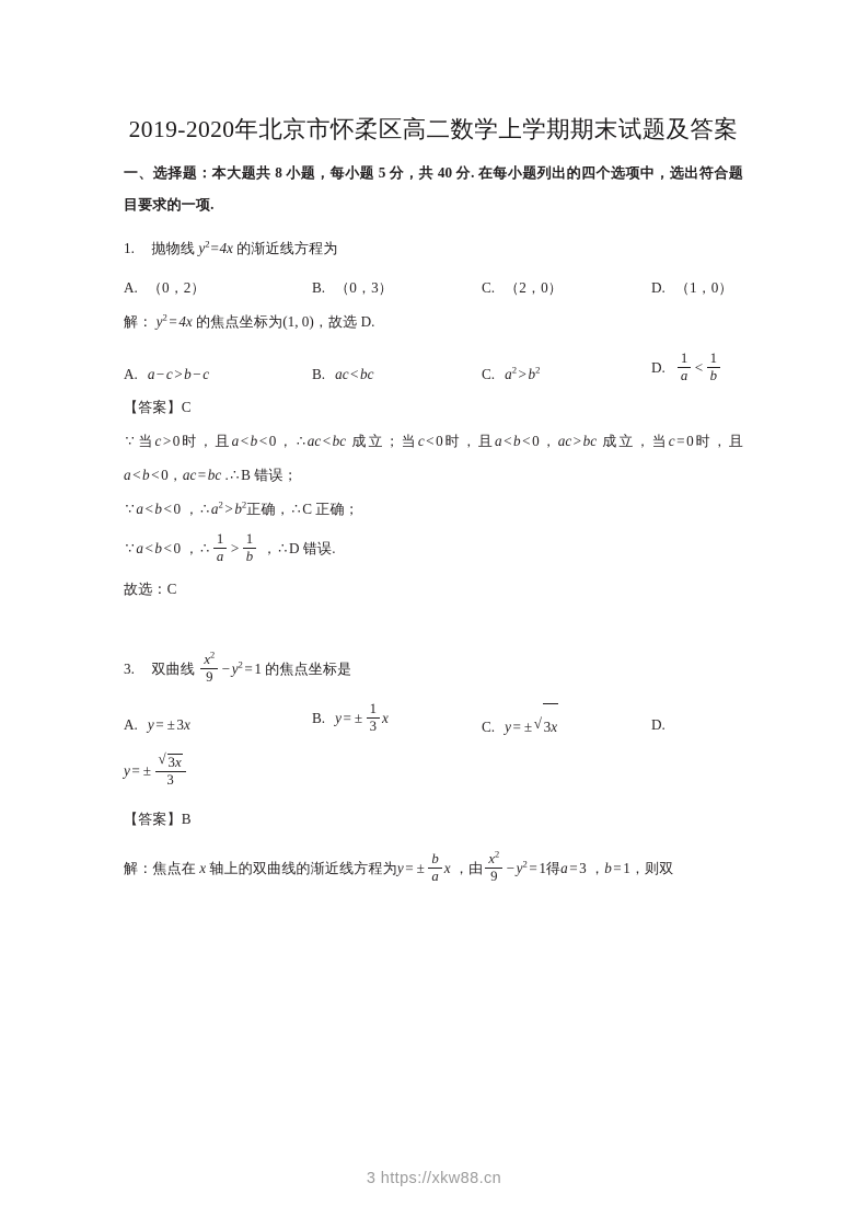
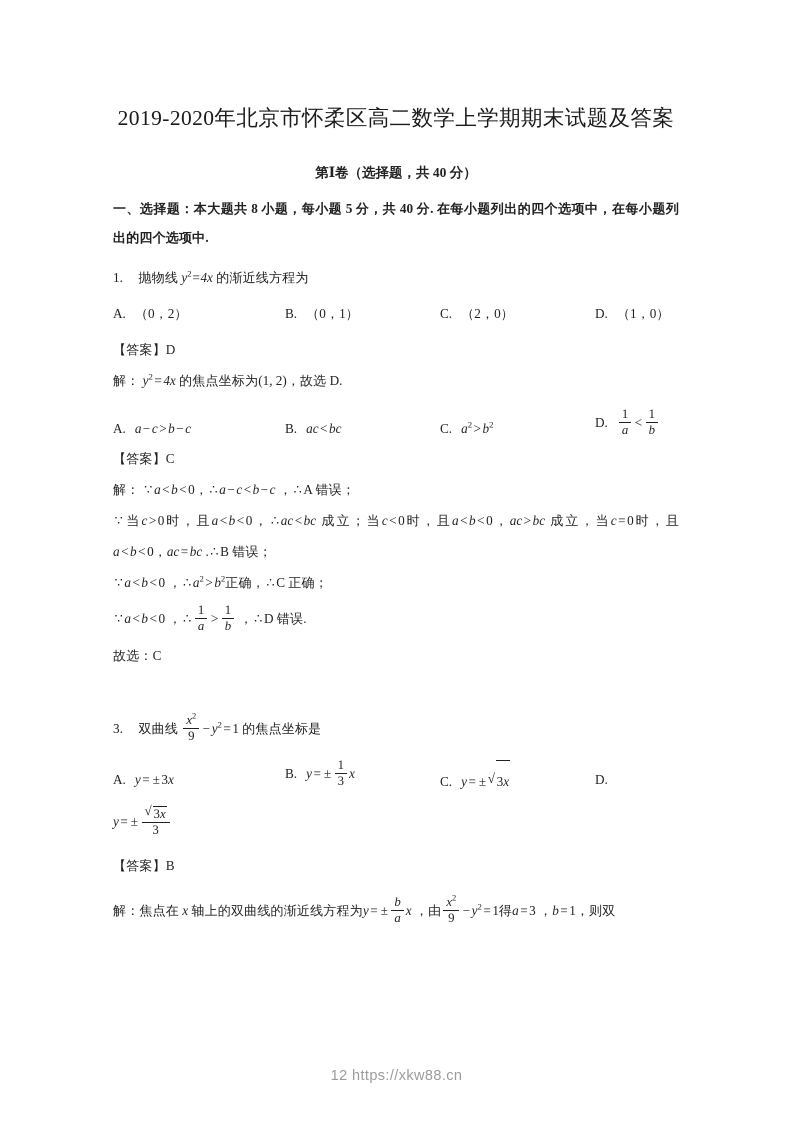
  2019-2020年北京市怀柔区高二数学上学期期末试题及答案
+ 第Ⅰ卷（选择题，共 40 分）
- 一、选择题：本大题共 8 小题，每小题 5 分，共 40 分. 在每小题列出的四个选项中，选出符合题目要求的一项.
+ 一、选择题：本大题共 8 小题，每小题 5 分，共 40 分. 在每小题列出的四个选项中，在每小题列出的四个选项中.
  1. 抛物线 y2=4x 的渐近线方程为
  A. （0，2）
- B. （0，3）
+ B. （0，1）
  C. （2，0）
  D. （1，0）
+ 【答案】D
- 解： y2 =4x 的焦点坐标为(1, 0)，故选 D.
+ 解： y2 =4x 的焦点坐标为(1, 2)，故选 D.
  A. a−c>b−c
  B. ac<bc
  C. a2 >b2
  D.
  1
  a
  <
  1
  b
  【答案】C
+ 解： ∵a<b<0，∴a−c<b−c ，∴A 错误；
  ∵当c>0时，且a<b<0，∴ac<bc 成立；当c<0时，且a<b<0，ac>bc 成立，当c=0时，且a<b<0，ac=bc .∴B 错误；
  ∵a<b<0 ，∴a2 >b2正确，∴C 正确；
  ∵a<b<0 ，∴
  1
  a
  >
  1
  b
  ，∴D 错误.
  故选：C
  3. 双曲线
  x2
  9
  −y2 =1 的焦点坐标是
  A. y= ±3x
  B. y= ±
  1
  3
  x
  C. y= ± 3x
  D.
  y= ±
  3x
  3
  【答案】B
  解：焦点在 x 轴上的双曲线的渐近线方程为y= ±
  b
  a
  x ，由
  x2
  9
  −y2 =1得a=3 ，b=1，则双
- 3 https://xkw88.cn
+ 12 https://xkw88.cn
